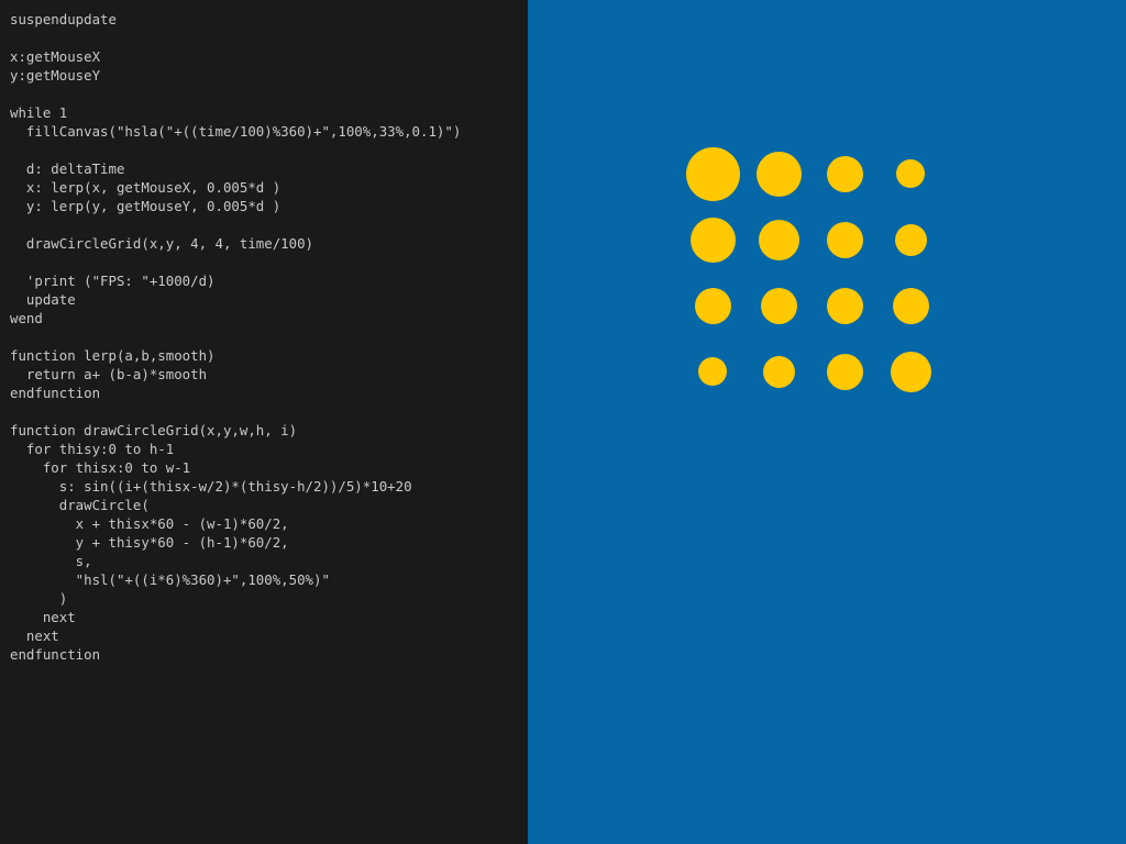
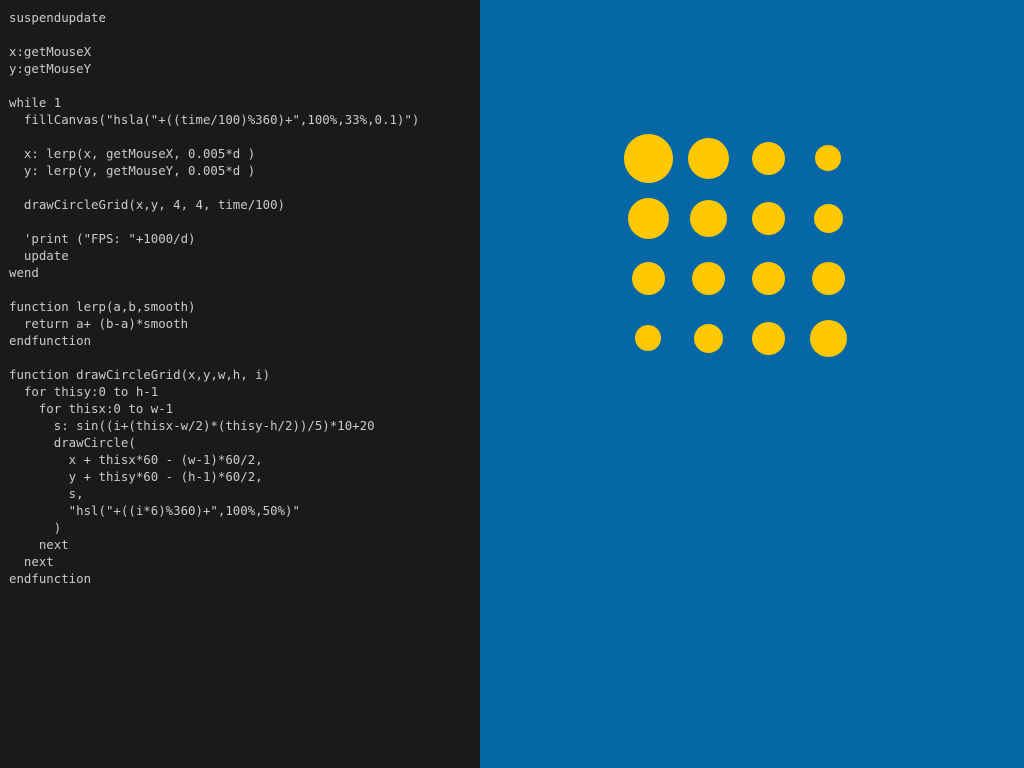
  suspendupdate
  x:getMouseX
  y:getMouseY
  while 1
  fillCanvas("hsla("+((time/100)%360)+",100%,33%,0.1)")
- d: deltaTime
  x: lerp(x, getMouseX, 0.005*d )
  y: lerp(y, getMouseY, 0.005*d )
  drawCircleGrid(x,y, 4, 4, time/100)
  'print ("FPS: "+1000/d)
  update
  wend
  function lerp(a,b,smooth)
  return a+ (b-a)*smooth
  endfunction
  function drawCircleGrid(x,y,w,h, i)
  for thisy:0 to h-1
  for thisx:0 to w-1
  s: sin((i+(thisx-w/2)*(thisy-h/2))/5)*10+20
  drawCircle(
  x + thisx*60 - (w-1)*60/2,
  y + thisy*60 - (h-1)*60/2,
  s,
  "hsl("+((i*6)%360)+",100%,50%)"
  )
  next
  next
  endfunction
